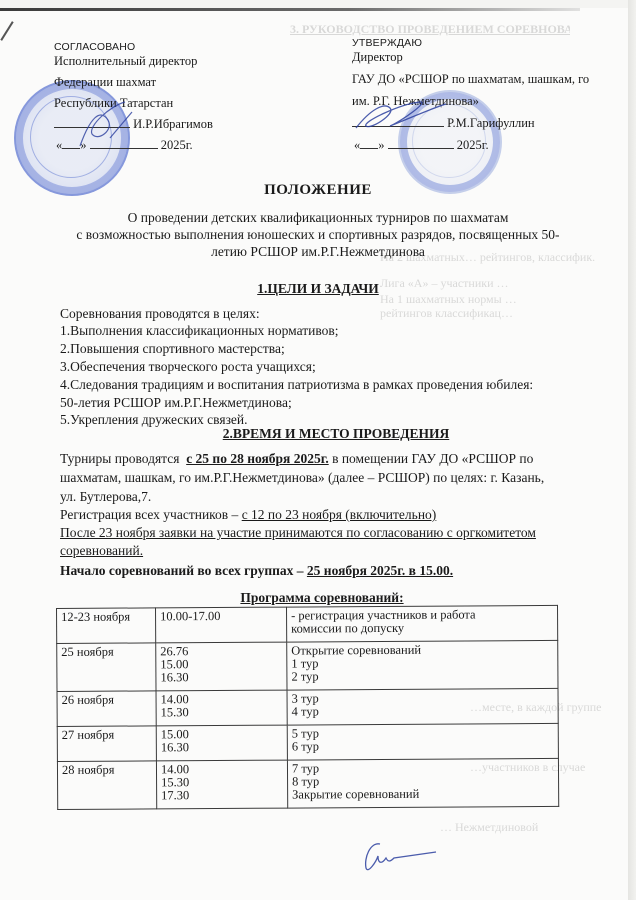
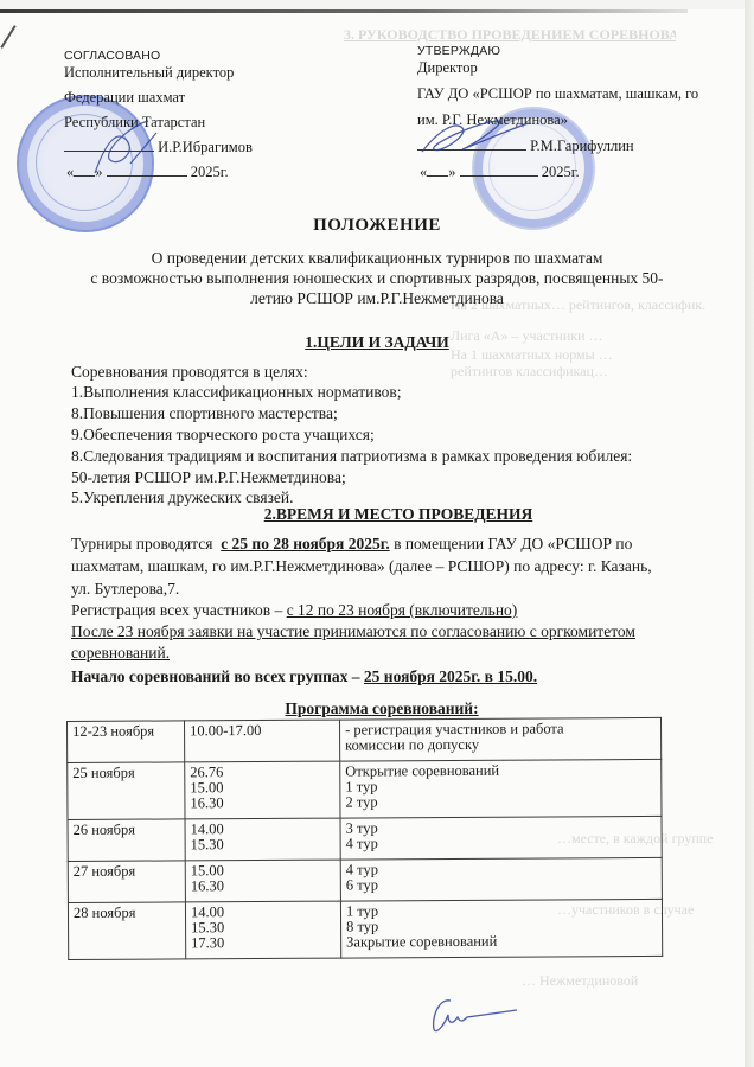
  3. РУКОВОДСТВО ПРОВЕДЕНИЕМ СОРЕВНОВА
  На 2 шахматных… рейтингов, классифик.
  Лига «А» – участники …
  На 1 шахматных нормы …
  рейтингов классификац…
  …месте, в каждой группе
  …участников в случае
  … Нежметдиновой
  СОГЛАСОВАНО
  Исполнительный директор
  Федерации шахмат
  Республики Татарстан
  И.Р.Ибрагимов
  « » 2025г.
  УТВЕРЖДАЮ
  Директор
  ГАУ ДО «РСШОР по шахматам, шашкам, го
  им. Р.Г. Нежметдинова»
  Р.М.Гарифуллин
  « » 2025г.
  ПОЛОЖЕНИЕ
  О проведении детских квалификационных турниров по шахматам
  с возможностью выполнения юношеских и спортивных разрядов, посвященных 50-
  летию РСШОР им.Р.Г.Нежметдинова
  1.ЦЕЛИ И ЗАДАЧИ
  Соревнования проводятся в целях:
  1.Выполнения классификационных нормативов;
- 2.Повышения спортивного мастерства;
+ 8.Повышения спортивного мастерства;
- 3.Обеспечения творческого роста учащихся;
+ 9.Обеспечения творческого роста учащихся;
- 4.Следования традициям и воспитания патриотизма в рамках проведения юбилея:
+ 8.Следования традициям и воспитания патриотизма в рамках проведения юбилея:
  50-летия РСШОР им.Р.Г.Нежметдинова;
  5.Укрепления дружеских связей.
  2.ВРЕМЯ И МЕСТО ПРОВЕДЕНИЯ
  Турниры проводятся с 25 по 28 ноября 2025г. в помещении ГАУ ДО «РСШОР по
- шахматам, шашкам, го им.Р.Г.Нежметдинова» (далее – РСШОР) по целях: г. Казань,
+ шахматам, шашкам, го им.Р.Г.Нежметдинова» (далее – РСШОР) по адресу: г. Казань,
  ул. Бутлерова,7.
  Регистрация всех участников – с 12 по 23 ноября (включительно)
  После 23 ноября заявки на участие принимаются по согласованию с оргкомитетом
  соревнований.
  Начало соревнований во всех группах – 25 ноября 2025г. в 15.00.
  Программа соревнований:
  12-23 ноября	10.00-17.00	- регистрация участников и работакомиссии по допуску
  25 ноября	26.7615.0016.30	Открытие соревнований1 тур2 тур
  26 ноября	14.0015.30	3 тур4 тур
- 27 ноября	15.0016.30	5 тур6 тур
+ 27 ноября	15.0016.30	4 тур6 тур
- 28 ноября	14.0015.3017.30	7 тур8 турЗакрытие соревнований
+ 28 ноября	14.0015.3017.30	1 тур8 турЗакрытие соревнований
